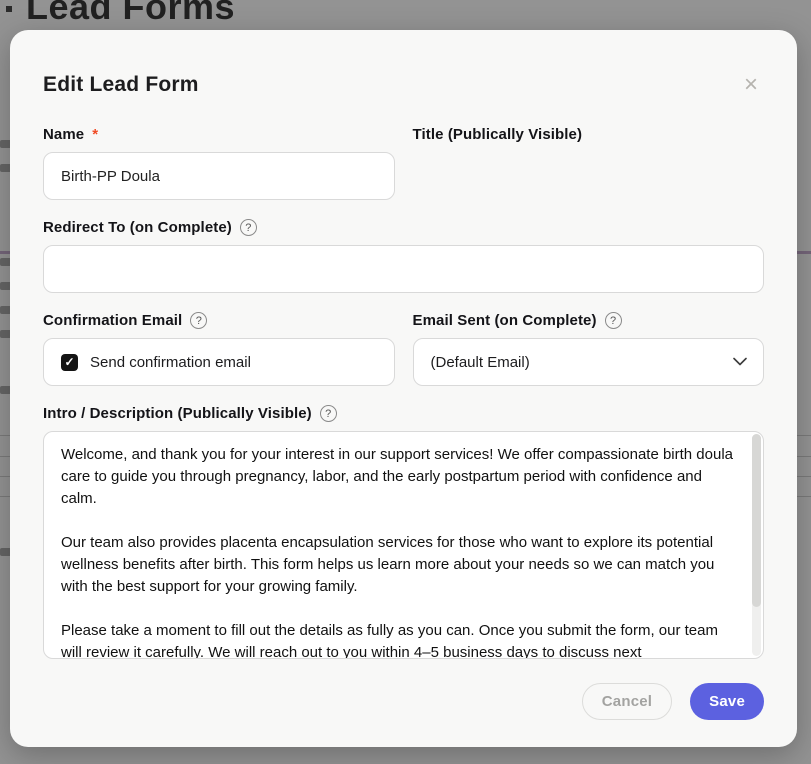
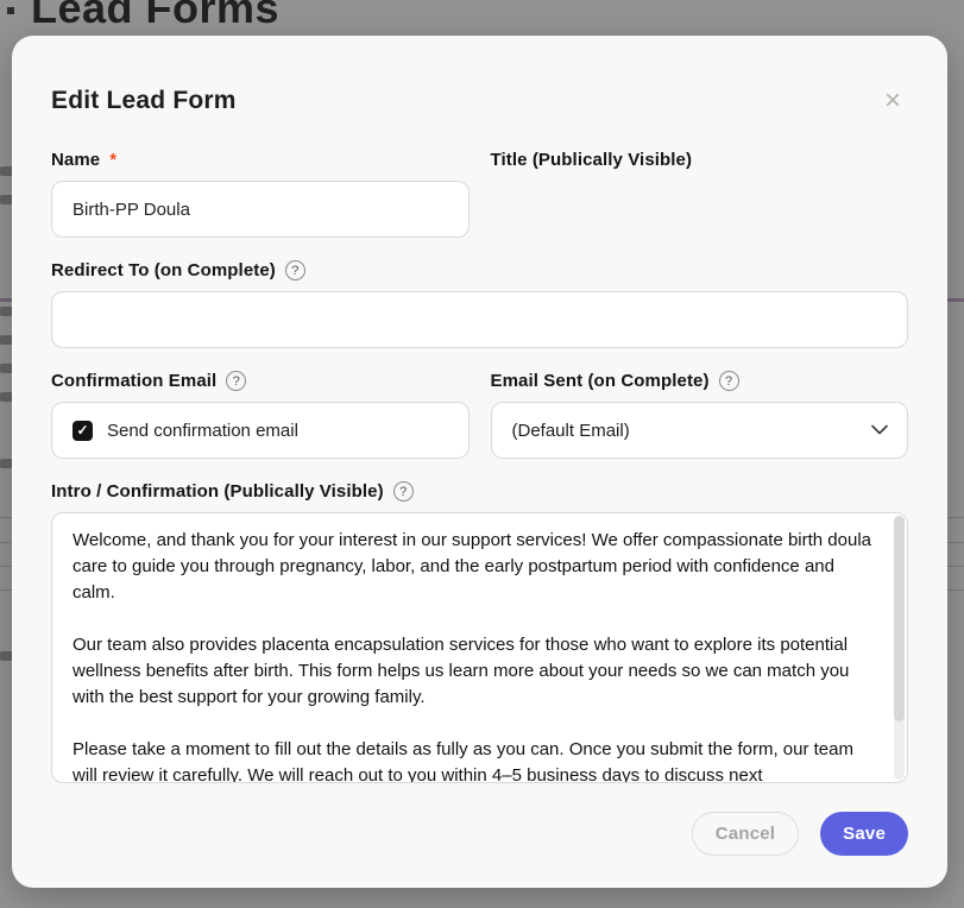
  Lead Forms
  Edit Lead Form
  ×
  Name
  *
  Birth-PP Doula
  Title (Publically Visible)
  Redirect To (on Complete)
  ?
  Confirmation Email
  ?
  ✓
  Send confirmation email
  Email Sent (on Complete)
  ?
  (Default Email)
- Intro / Description (Publically Visible)
+ Intro / Confirmation (Publically Visible)
  ?
  Welcome, and thank you for your interest in our support services! We offer compassionate birth doula care to guide you through pregnancy, labor, and the early postpartum period with confidence and calm.
  Our team also provides placenta encapsulation services for those who want to explore its potential wellness benefits after birth. This form helps us learn more about your needs so we can match you with the best support for your growing family.
  Please take a moment to fill out the details as fully as you can. Once you submit the form, our team will review it carefully. We will reach out to you within 4–5 business days to discuss next
  Cancel
  Save
